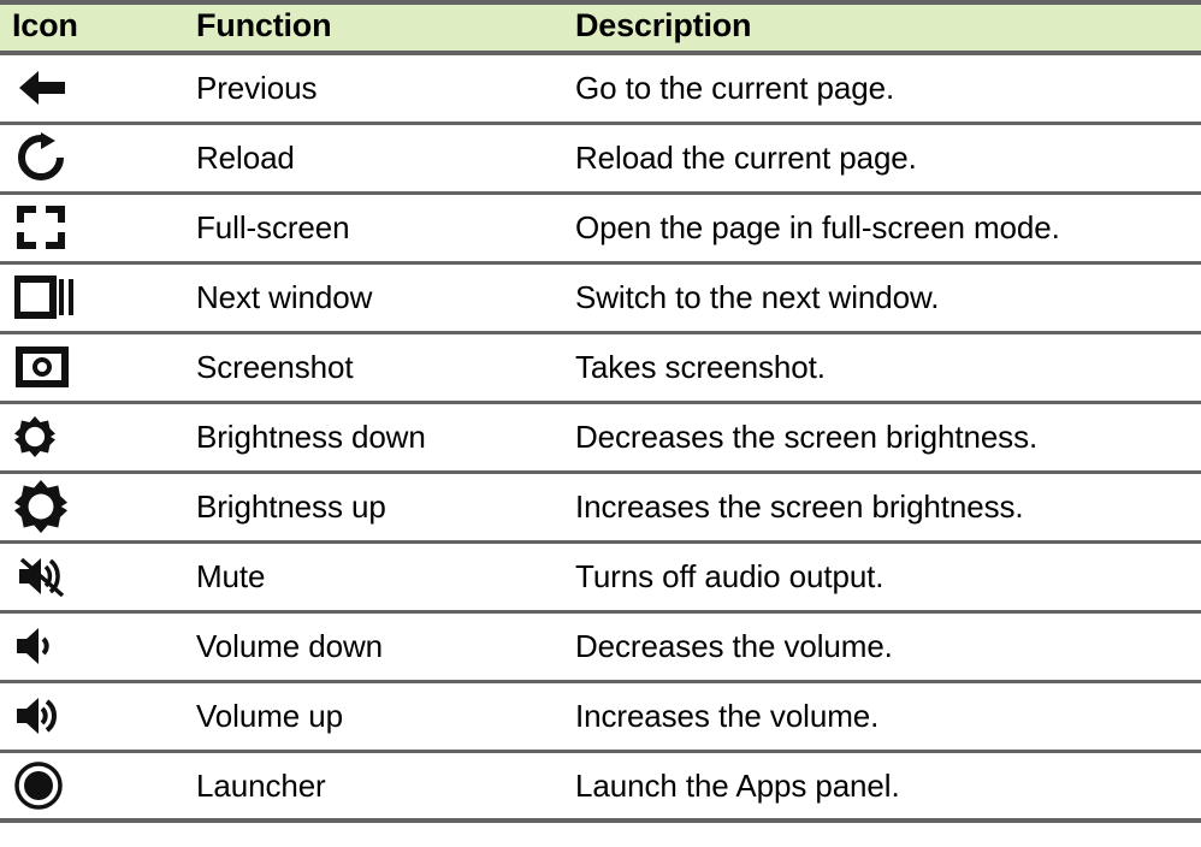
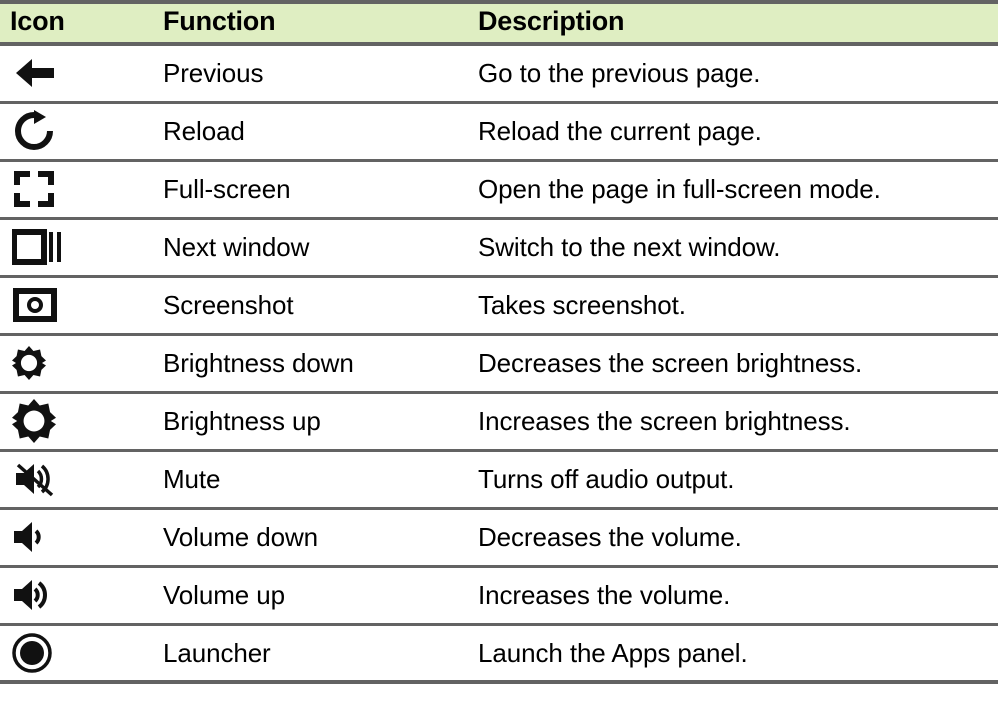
  Icon	Function	Description
- 	Previous	Go to the current page.
+ 	Previous	Go to the previous page.
  	Reload	Reload the current page.
  	Full-screen	Open the page in full-screen mode.
  	Next window	Switch to the next window.
  	Screenshot	Takes screenshot.
  	Brightness down	Decreases the screen brightness.
  	Brightness up	Increases the screen brightness.
  	Mute	Turns off audio output.
  	Volume down	Decreases the volume.
  	Volume up	Increases the volume.
  	Launcher	Launch the Apps panel.
